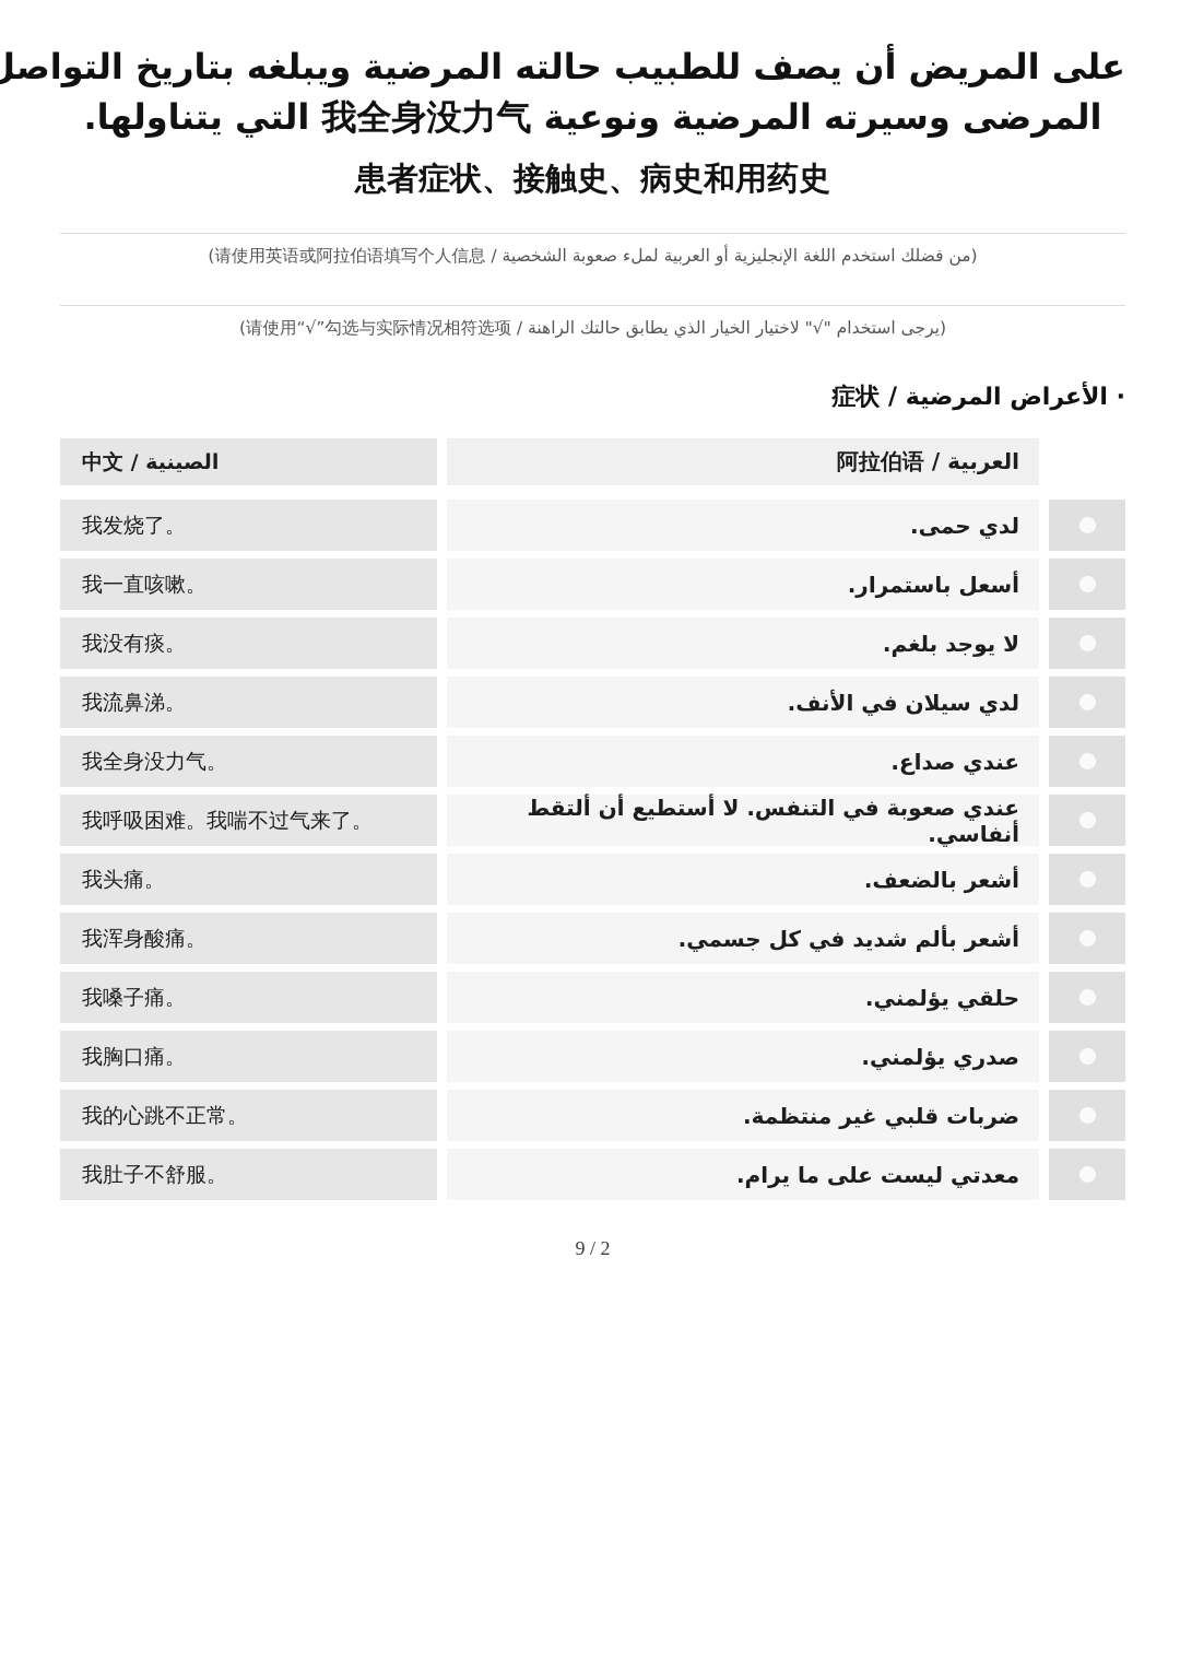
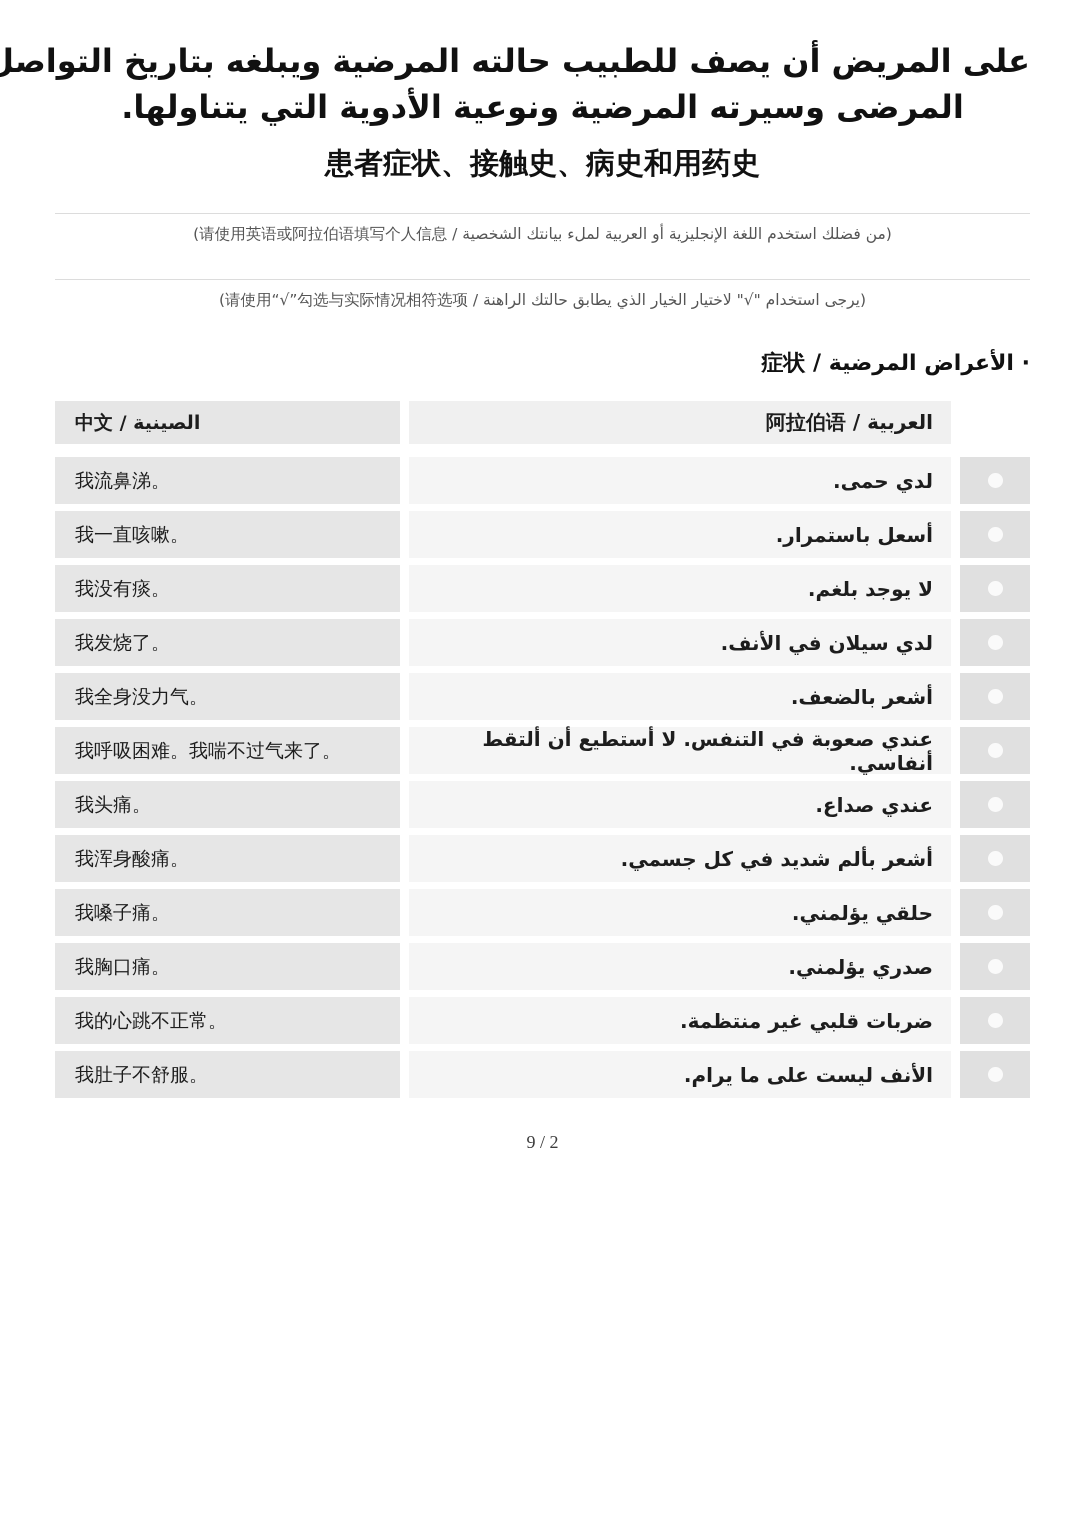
  على المريض أن يصف للطبيب حالته المرضية ويبلغه بتاريخ التواصل
- المرضى وسيرته المرضية ونوعية 我全身没力气 التي يتناولها.
+ المرضى وسيرته المرضية ونوعية الأدوية التي يتناولها.
  患者症状、接触史、病史和用药史
- (من فضلك استخدم اللغة الإنجليزية أو العربية لملء صعوبة الشخصية / 请使用英语或阿拉伯语填写个人信息)
+ (من فضلك استخدم اللغة الإنجليزية أو العربية لملء بيانتك الشخصية / 请使用英语或阿拉伯语填写个人信息)
  (يرجى استخدام "√" لاختيار الخيار الذي يطابق حالتك الراهنة / 请使用“√”勾选与实际情况相符选项)
  · الأعراض المرضية / 症状
  العربية / 阿拉伯语
  中文 / الصينية
  لدي حمى.
- 我发烧了。
+ 我流鼻涕。
  أسعل باستمرار.
  我一直咳嗽。
  لا يوجد بلغم.
  我没有痰。
  لدي سيلان في الأنف.
- 我流鼻涕。
+ 我发烧了。
- عندي صداع.
+ أشعر بالضعف.
  我全身没力气。
  عندي صعوبة في التنفس. لا أستطيع أن ألتقط أنفاسي.
  我呼吸困难。我喘不过气来了。
- أشعر بالضعف.
+ عندي صداع.
  我头痛。
  أشعر بألم شديد في كل جسمي.
  我浑身酸痛。
  حلقي يؤلمني.
  我嗓子痛。
  صدري يؤلمني.
  我胸口痛。
  ضربات قلبي غير منتظمة.
  我的心跳不正常。
- معدتي ليست على ما يرام.
+ الأنف ليست على ما يرام.
  我肚子不舒服。
  9 / 2
